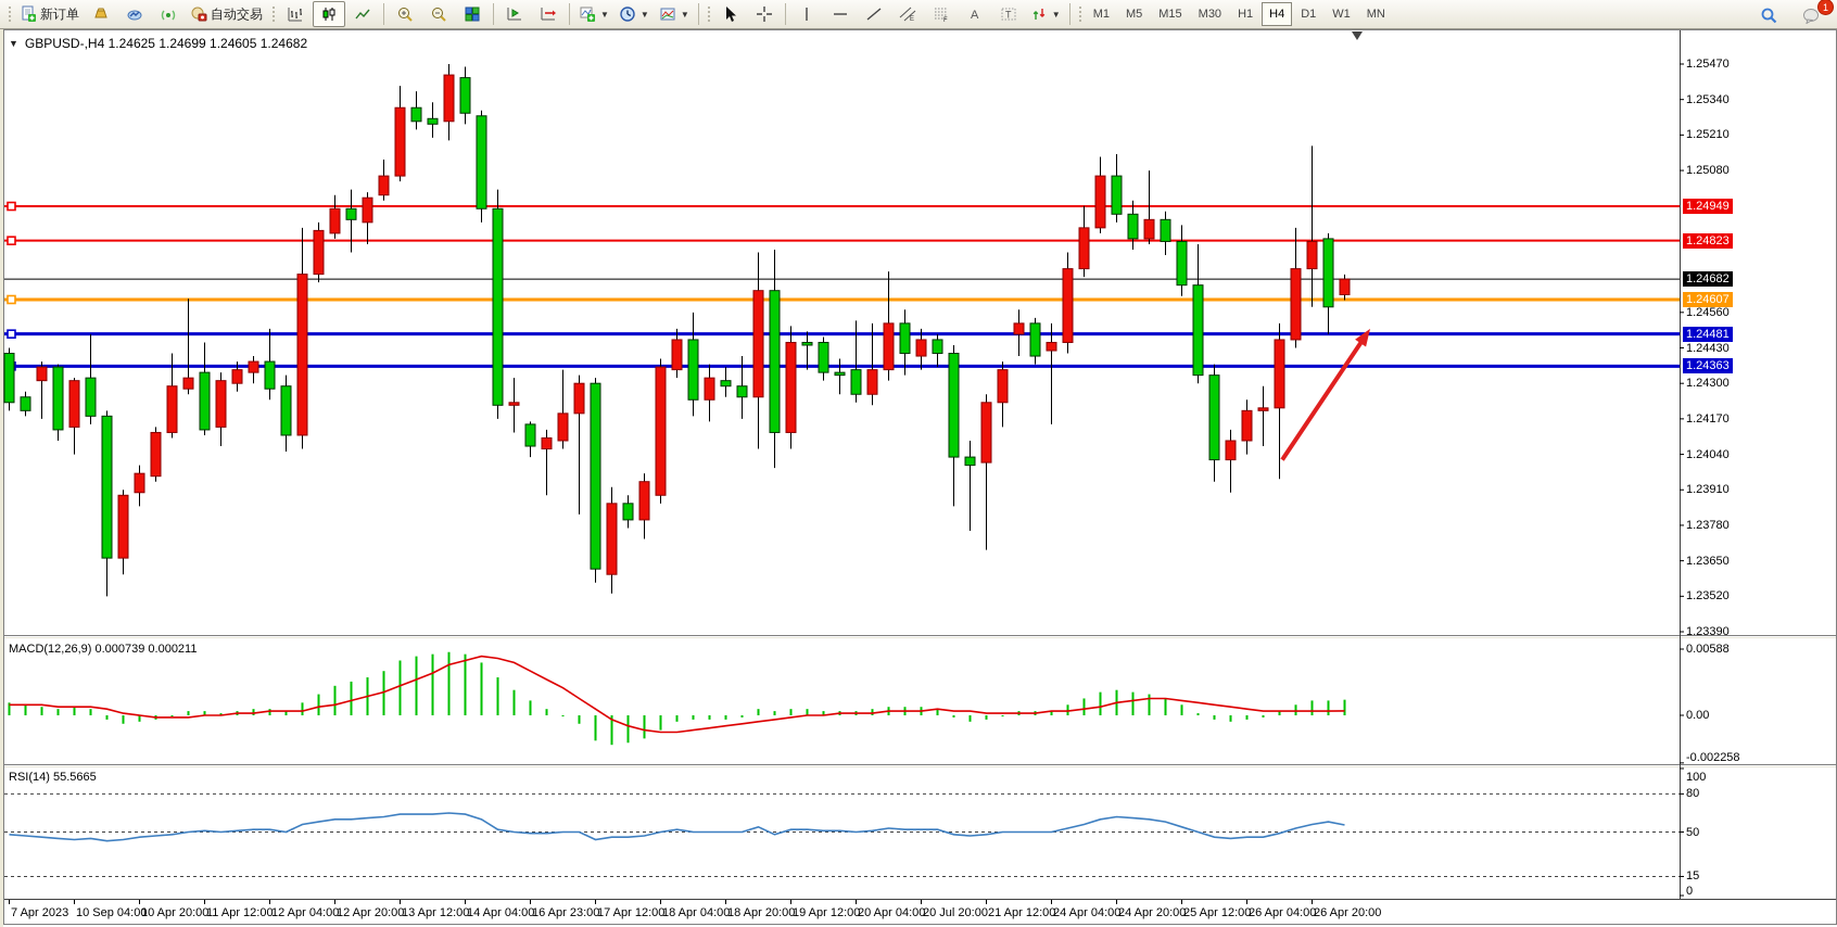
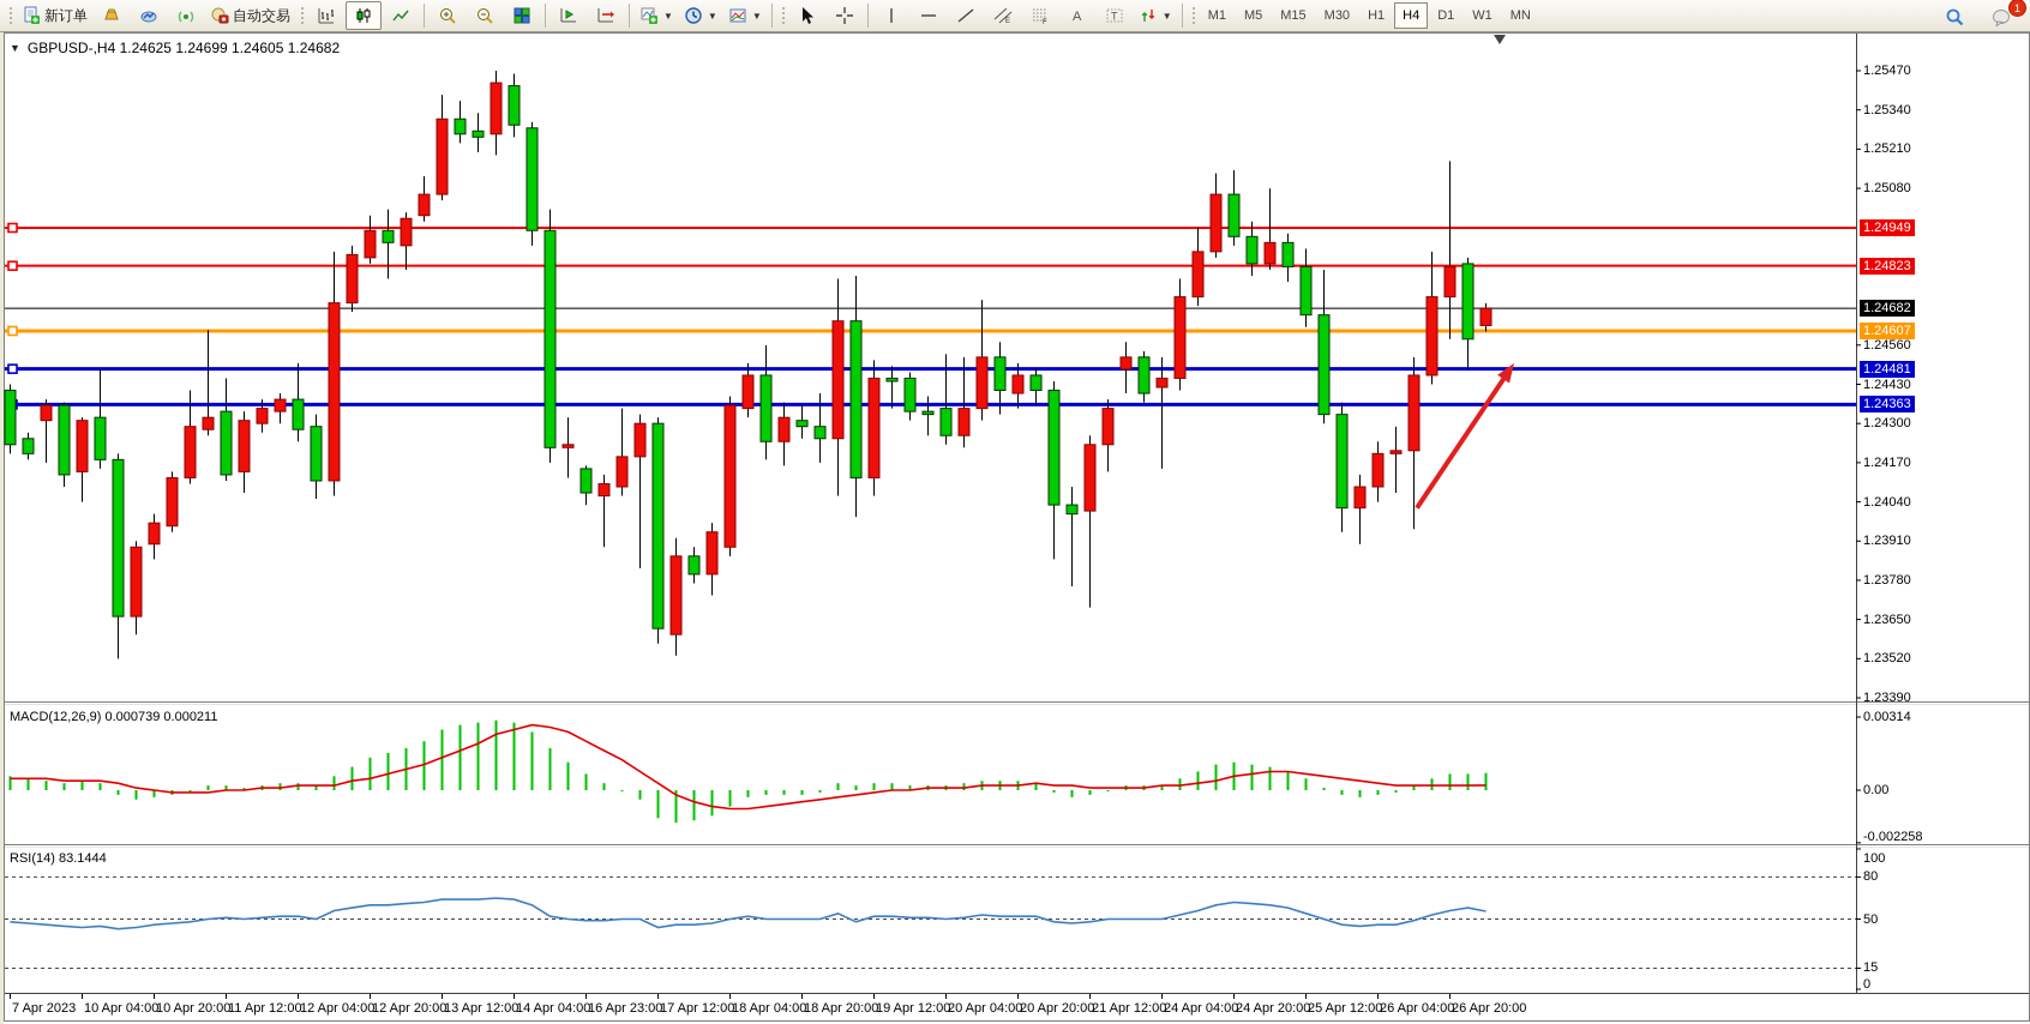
  新订单
  自动交易
  ▼
  ▼
  ▼
  A
  T
  ▼
  M1
  M5
  M15
  M30
  H1
  H4
  D1
  W1
  MN
  1
  ▼
  GBPUSD-,H4 1.24625 1.24699 1.24605 1.24682
  MACD(12,26,9) 0.000739 0.000211
- RSI(14) 55.5665
+ RSI(14) 83.1444
  1.24949
  1.24823
  1.24682
  1.24607
  1.24481
  1.24363
  1.25470
  1.25340
  1.25210
  1.25080
  1.24560
  1.24430
  1.24300
  1.24170
  1.24040
  1.23910
  1.23780
  1.23650
  1.23520
  1.23390
- 0.00588
+ 0.00314
  0.00
  -0.002258
  100
  80
  50
  15
  0
  7 Apr 2023
- 10 Sep 04:00
+ 10 Apr 04:00
  10 Apr 20:00
  11 Apr 12:00
  12 Apr 04:00
  12 Apr 20:00
  13 Apr 12:00
  14 Apr 04:00
  16 Apr 23:00
  17 Apr 12:00
  18 Apr 04:00
  18 Apr 20:00
  19 Apr 12:00
  20 Apr 04:00
- 20 Jul 20:00
+ 20 Apr 20:00
  21 Apr 12:00
  24 Apr 04:00
  24 Apr 20:00
  25 Apr 12:00
  26 Apr 04:00
  26 Apr 20:00
